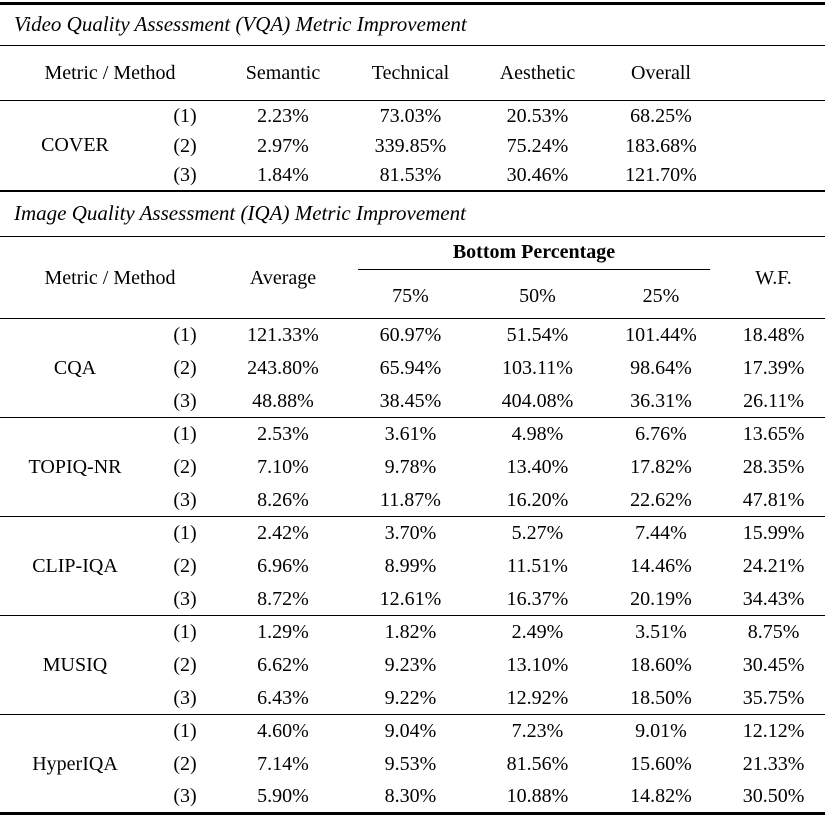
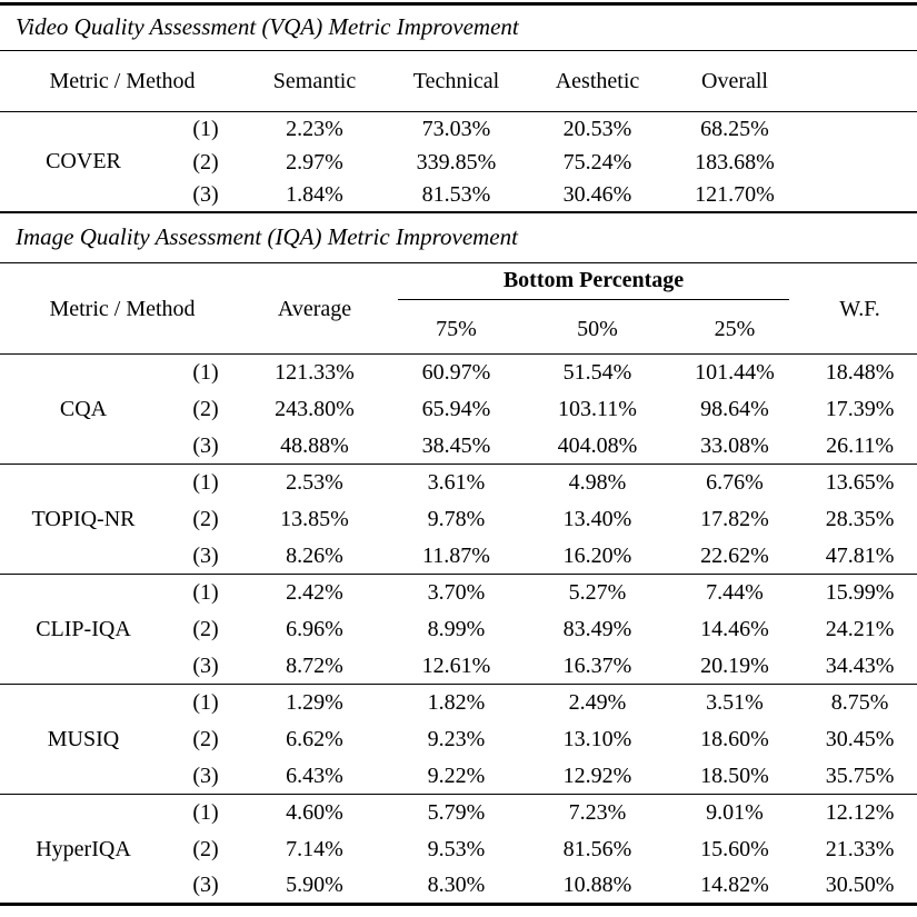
  Video Quality Assessment (VQA) Metric Improvement
  Metric / Method	Semantic	Technical	Aesthetic	Overall
  COVER	(1)	2.23%	73.03%	20.53%	68.25%
  (2)	2.97%	339.85%	75.24%	183.68%
  (3)	1.84%	81.53%	30.46%	121.70%
  Image Quality Assessment (IQA) Metric Improvement
  Metric / Method	Average	Bottom Percentage	W.F.
  75%	50%	25%
  CQA	(1)	121.33%	60.97%	51.54%	101.44%	18.48%
  (2)	243.80%	65.94%	103.11%	98.64%	17.39%
- (3)	48.88%	38.45%	404.08%	36.31%	26.11%
+ (3)	48.88%	38.45%	404.08%	33.08%	26.11%
  TOPIQ-NR	(1)	2.53%	3.61%	4.98%	6.76%	13.65%
- (2)	7.10%	9.78%	13.40%	17.82%	28.35%
+ (2)	13.85%	9.78%	13.40%	17.82%	28.35%
  (3)	8.26%	11.87%	16.20%	22.62%	47.81%
  CLIP-IQA	(1)	2.42%	3.70%	5.27%	7.44%	15.99%
- (2)	6.96%	8.99%	11.51%	14.46%	24.21%
+ (2)	6.96%	8.99%	83.49%	14.46%	24.21%
  (3)	8.72%	12.61%	16.37%	20.19%	34.43%
  MUSIQ	(1)	1.29%	1.82%	2.49%	3.51%	8.75%
  (2)	6.62%	9.23%	13.10%	18.60%	30.45%
  (3)	6.43%	9.22%	12.92%	18.50%	35.75%
- HyperIQA	(1)	4.60%	9.04%	7.23%	9.01%	12.12%
+ HyperIQA	(1)	4.60%	5.79%	7.23%	9.01%	12.12%
  (2)	7.14%	9.53%	81.56%	15.60%	21.33%
  (3)	5.90%	8.30%	10.88%	14.82%	30.50%
